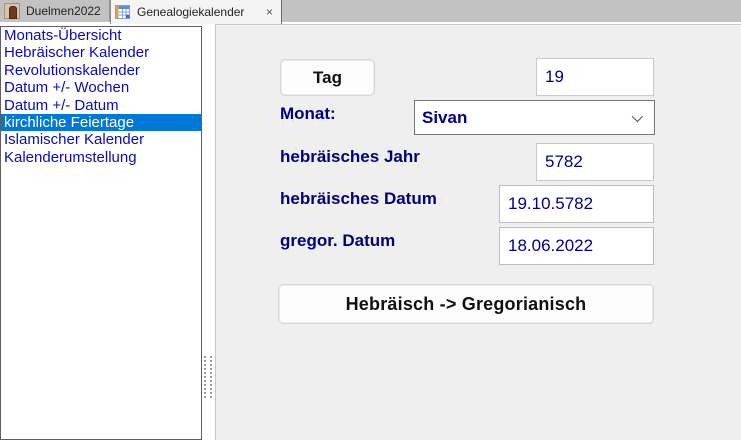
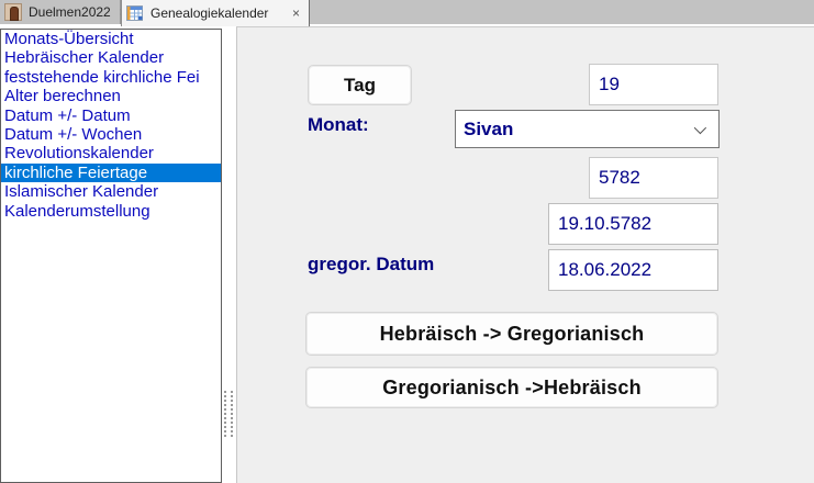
  Duelmen2022
  Genealogiekalender
  ×
  Monats-Übersicht
  Hebräischer Kalender
+ feststehende kirchliche Fei
+ Alter berechnen
- Revolutionskalender
+ Datum +/- Datum
  Datum +/- Wochen
- Datum +/- Datum
+ Revolutionskalender
  kirchliche Feiertage
  Islamischer Kalender
  Kalenderumstellung
  Tag
  19
  Monat:
  Sivan
- hebräisches Jahr
  5782
- hebräisches Datum
  19.10.5782
  gregor. Datum
  18.06.2022
  Hebräisch -> Gregorianisch
+ Gregorianisch ->Hebräisch
